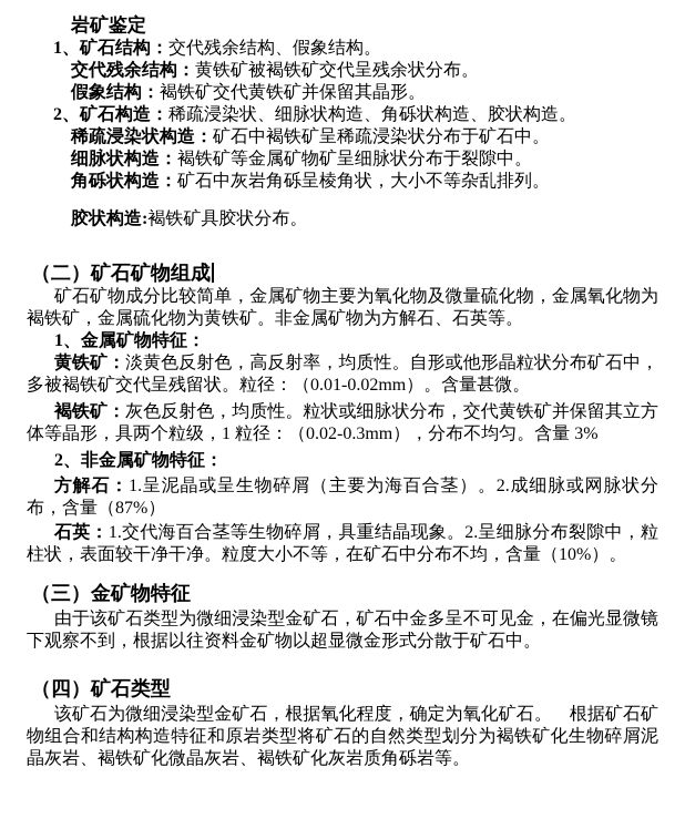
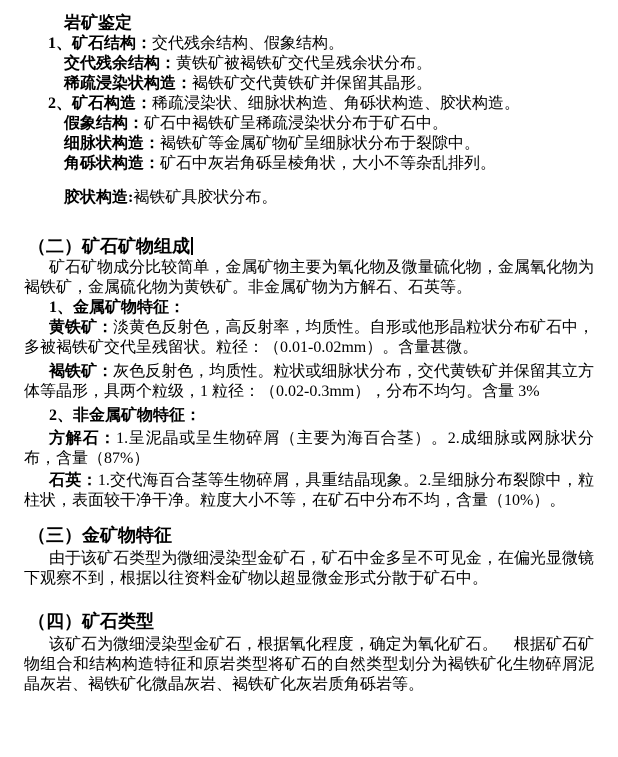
  岩矿鉴定
  1、矿石结构：交代残余结构、假象结构。
  交代残余结构：黄铁矿被褐铁矿交代呈残余状分布。
- 假象结构：褐铁矿交代黄铁矿并保留其晶形。
+ 稀疏浸染状构造：褐铁矿交代黄铁矿并保留其晶形。
  2、矿石构造：稀疏浸染状、细脉状构造、角砾状构造、胶状构造。
- 稀疏浸染状构造：矿石中褐铁矿呈稀疏浸染状分布于矿石中。
+ 假象结构：矿石中褐铁矿呈稀疏浸染状分布于矿石中。
  细脉状构造：褐铁矿等金属矿物矿呈细脉状分布于裂隙中。
  角砾状构造：矿石中灰岩角砾呈棱角状，大小不等杂乱排列。
  胶状构造:褐铁矿具胶状分布。
  （二）矿石矿物组成
  矿石矿物成分比较简单，金属矿物主要为氧化物及微量硫化物，金属氧化物为褐铁矿，金属硫化物为黄铁矿。非金属矿物为方解石、石英等。
  1、金属矿物特征：
  黄铁矿：淡黄色反射色，高反射率，均质性。自形或他形晶粒状分布矿石中，多被褐铁矿交代呈残留状。粒径：（0.01-0.02mm）。含量甚微。
  褐铁矿：灰色反射色，均质性。粒状或细脉状分布，交代黄铁矿并保留其立方体等晶形，具两个粒级，1 粒径：（0.02-0.3mm），分布不均匀。含量 3%
  2、非金属矿物特征：
  方解石：1.呈泥晶或呈生物碎屑（主要为海百合茎）。2.成细脉或网脉状分布，含量（87%）
  石英：1.交代海百合茎等生物碎屑，具重结晶现象。2.呈细脉分布裂隙中，粒柱状，表面较干净干净。粒度大小不等，在矿石中分布不均，含量（10%）。
  （三）金矿物特征
  由于该矿石类型为微细浸染型金矿石，矿石中金多呈不可见金，在偏光显微镜下观察不到，根据以往资料金矿物以超显微金形式分散于矿石中。
  （四）矿石类型
  该矿石为微细浸染型金矿石，根据氧化程度，确定为氧化矿石。 根据矿石矿物组合和结构构造特征和原岩类型将矿石的自然类型划分为褐铁矿化生物碎屑泥晶灰岩、褐铁矿化微晶灰岩、褐铁矿化灰岩质角砾岩等。
